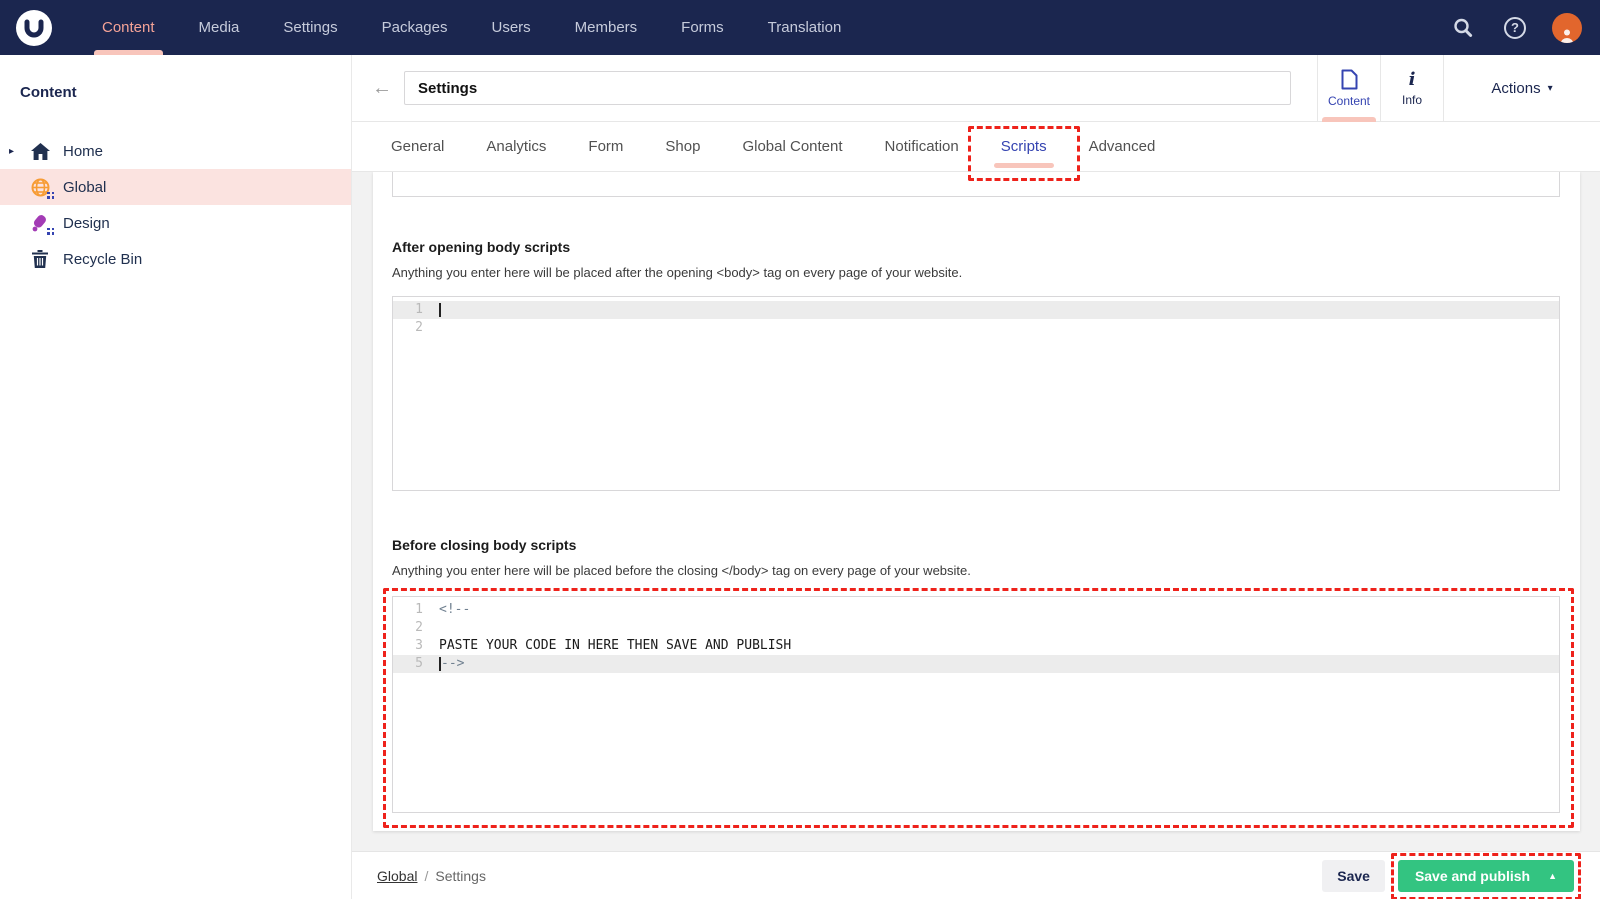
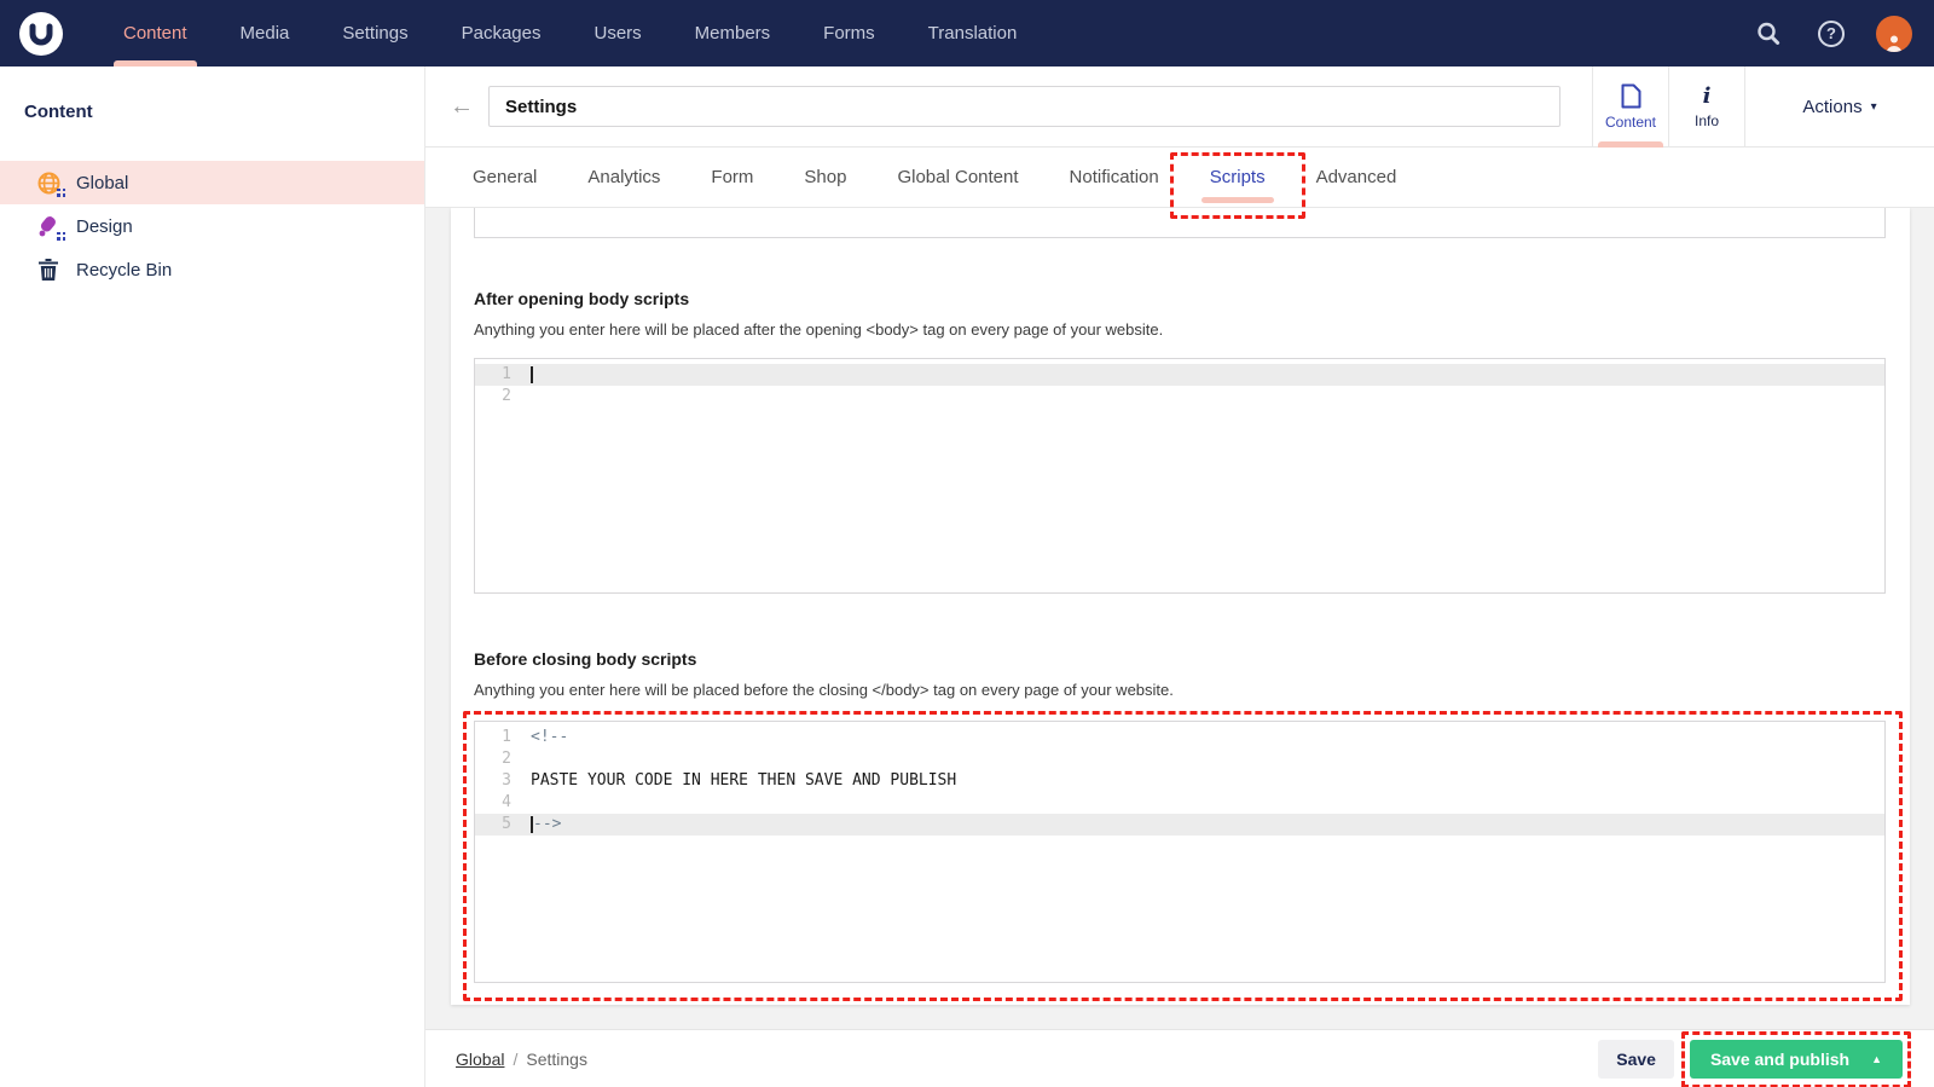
  Content
  Media
  Settings
  Packages
  Users
  Members
  Forms
  Translation
  ?
  Content
- ▸
- Home
  Global
  Design
  Recycle Bin
  ←
  Settings
  Content
  i
  Info
  Actions
  ▾
  General
  Analytics
  Form
  Shop
  Global Content
  Notification
  Scripts
  Advanced
  After opening body scripts
  Anything you enter here will be placed after the opening <body> tag on every page of your website.
  1
  2
  Before closing body scripts
  Anything you enter here will be placed before the closing </body> tag on every page of your website.
  1
  <!--
  2
  3
  PASTE YOUR CODE IN HERE THEN SAVE AND PUBLISH
+ 4
  5
  -->
  Global
  /
  Settings
  Save
  Save and publish
  ▲
